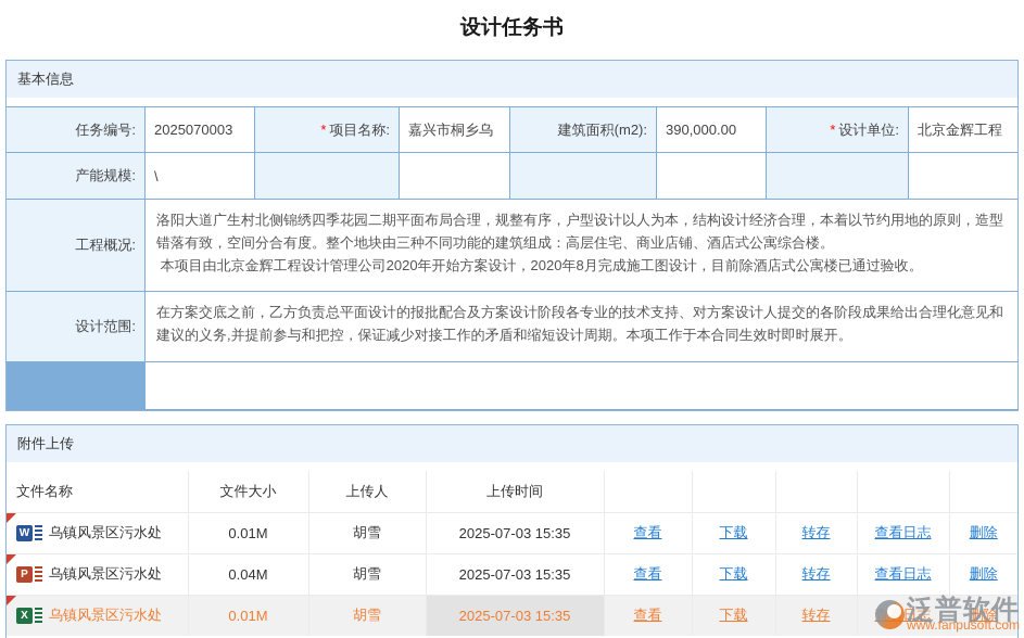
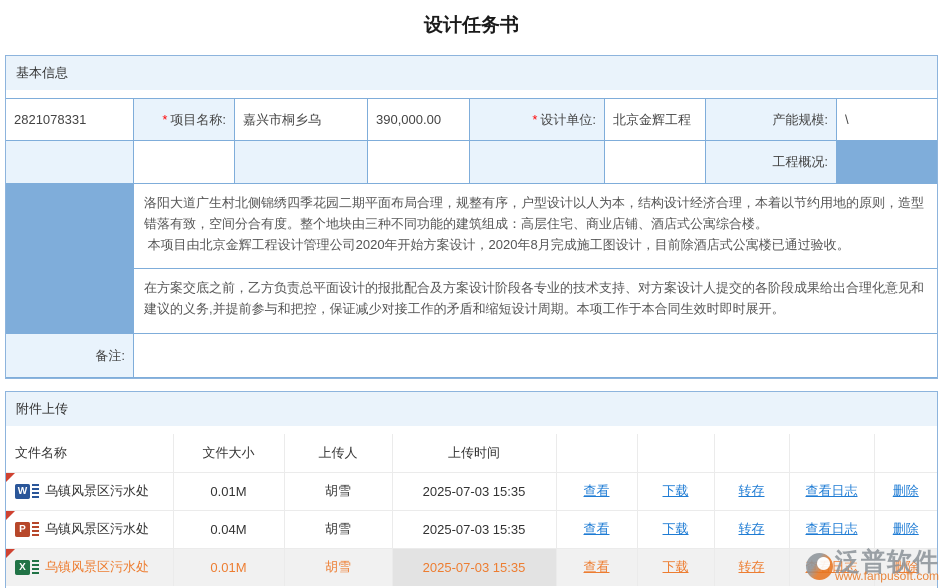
  设计任务书
  基本信息
- 任务编号:
- 2025070003
+ 2821078331
  *
  项目名称:
  嘉兴市桐乡乌
- 建筑面积(m2):
  390,000.00
  *
  设计单位:
  北京金辉工程
  产能规模:
  \
  工程概况:
  洛阳大道广生村北侧锦绣四季花园二期平面布局合理，规整有序，户型设计以人为本，结构设计经济合理，本着以节约用地的原则，造型错落有致，空间分合有度。整个地块由三种不同功能的建筑组成：高层住宅、商业店铺、酒店式公寓综合楼。
  本项目由北京金辉工程设计管理公司2020年开始方案设计，2020年8月完成施工图设计，目前除酒店式公寓楼已通过验收。
- 设计范围:
  在方案交底之前，乙方负责总平面设计的报批配合及方案设计阶段各专业的技术支持、对方案设计人提交的各阶段成果给出合理化意见和建议的义务,并提前参与和把控，保证减少对接工作的矛盾和缩短设计周期。本项工作于本合同生效时即时展开。
+ 备注:
  附件上传
  文件名称	文件大小	上传人	上传时间
  W 乌镇风景区污水处	0.01M	胡雪	2025-07-03 15:35	查看	下载	转存	查看日志	删除
  P 乌镇风景区污水处	0.04M	胡雪	2025-07-03 15:35	查看	下载	转存	查看日志	删除
  X 乌镇风景区污水处	0.01M	胡雪	2025-07-03 15:35	查看	下载	转存	查看日志	删除
  泛普软件
  www.fanpusoft.com
